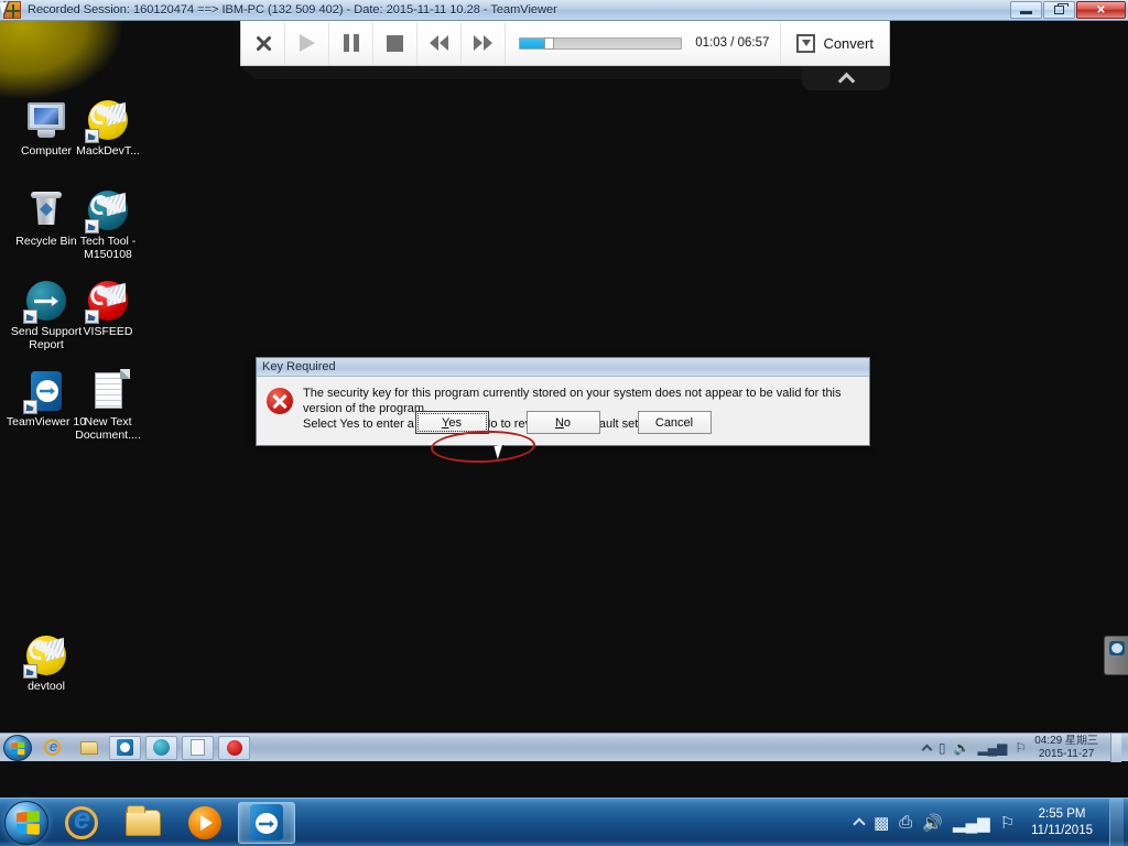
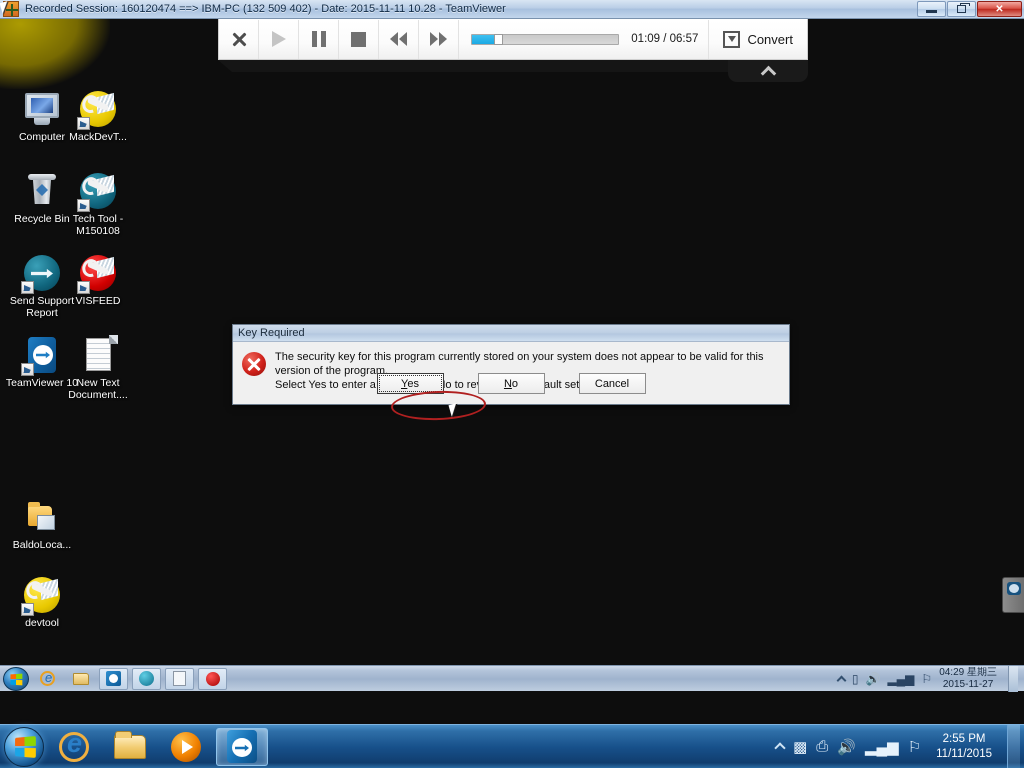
  Recorded Session: 160120474 ==> IBM-PC (132 509 402) - Date: 2015-11-11 10.28 - TeamViewer
  ✕
  Computer
  MackDevT...
  Recycle Bin
  Tech Tool - M150108
  Send Support Report
  VISFEED
  TeamViewer 10
  New Text Document....
+ BaldoLoca...
  devtool
- 01:03 / 06:57
+ 01:09 / 06:57
  Convert
  Key Required
  The security key for this program currently stored on your system does not appear to be valid for this version of the program.
  Yes
  No
  Cancel
  ▯
  🔊
  ▂▄▆
  ⚐
  04:29 星期三
  2015-11-27
  ▩
  ⎙
  🔊
  ▂▄▆
  ⚐
  2:55 PM
  11/11/2015
